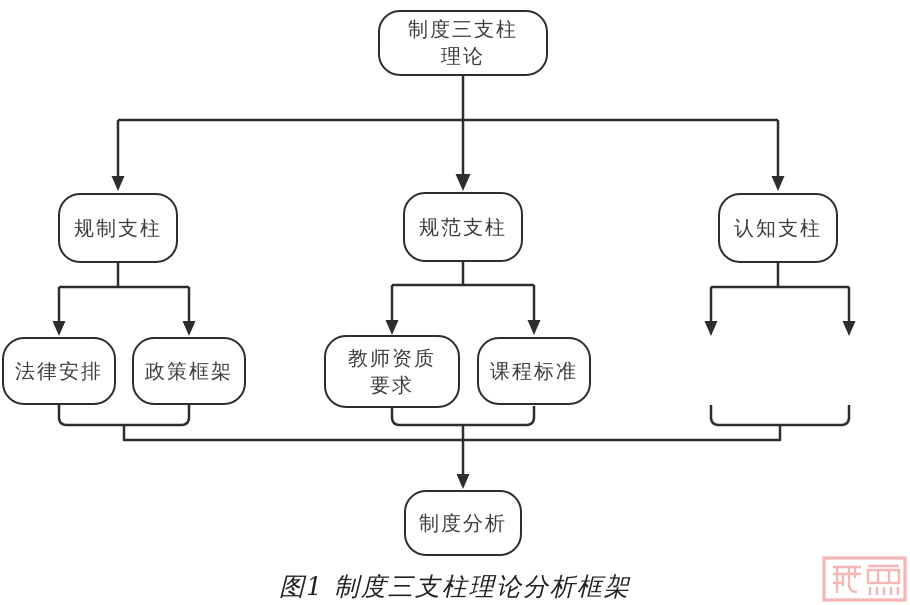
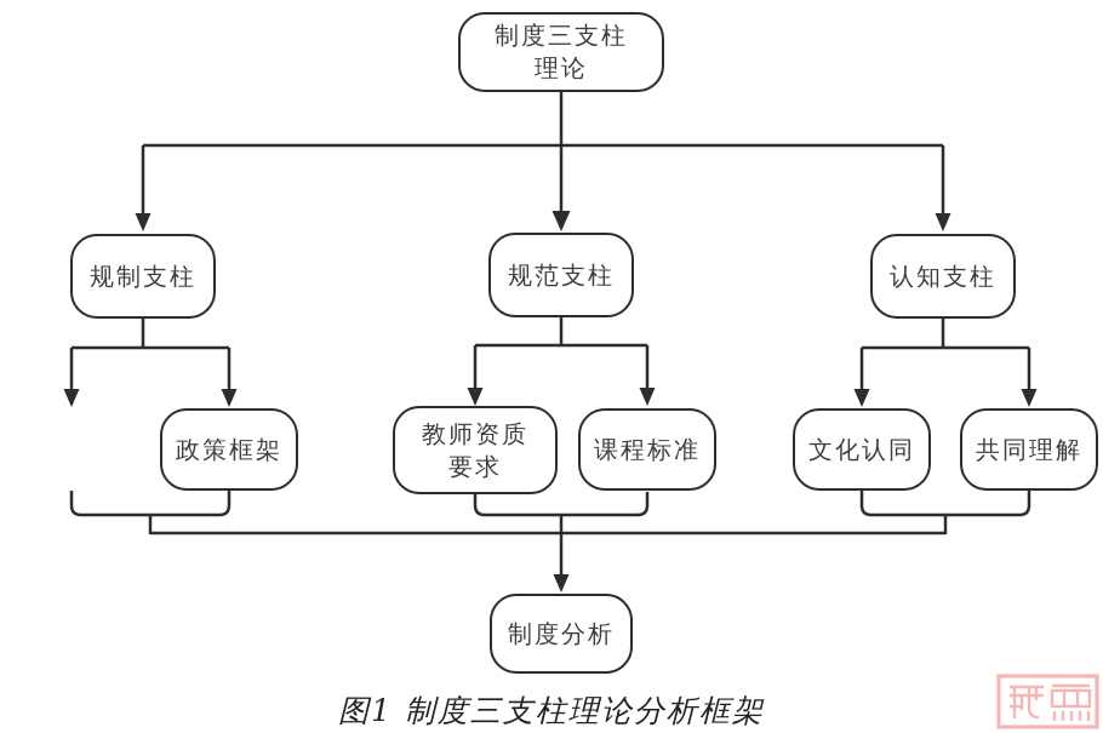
  制度三支柱
  理论
  规制支柱
  规范支柱
  认知支柱
- 法律安排
  政策框架
  教师资质
  要求
  课程标准
+ 文化认同
+ 共同理解
  制度分析
  图1 制度三支柱理论分析框架
